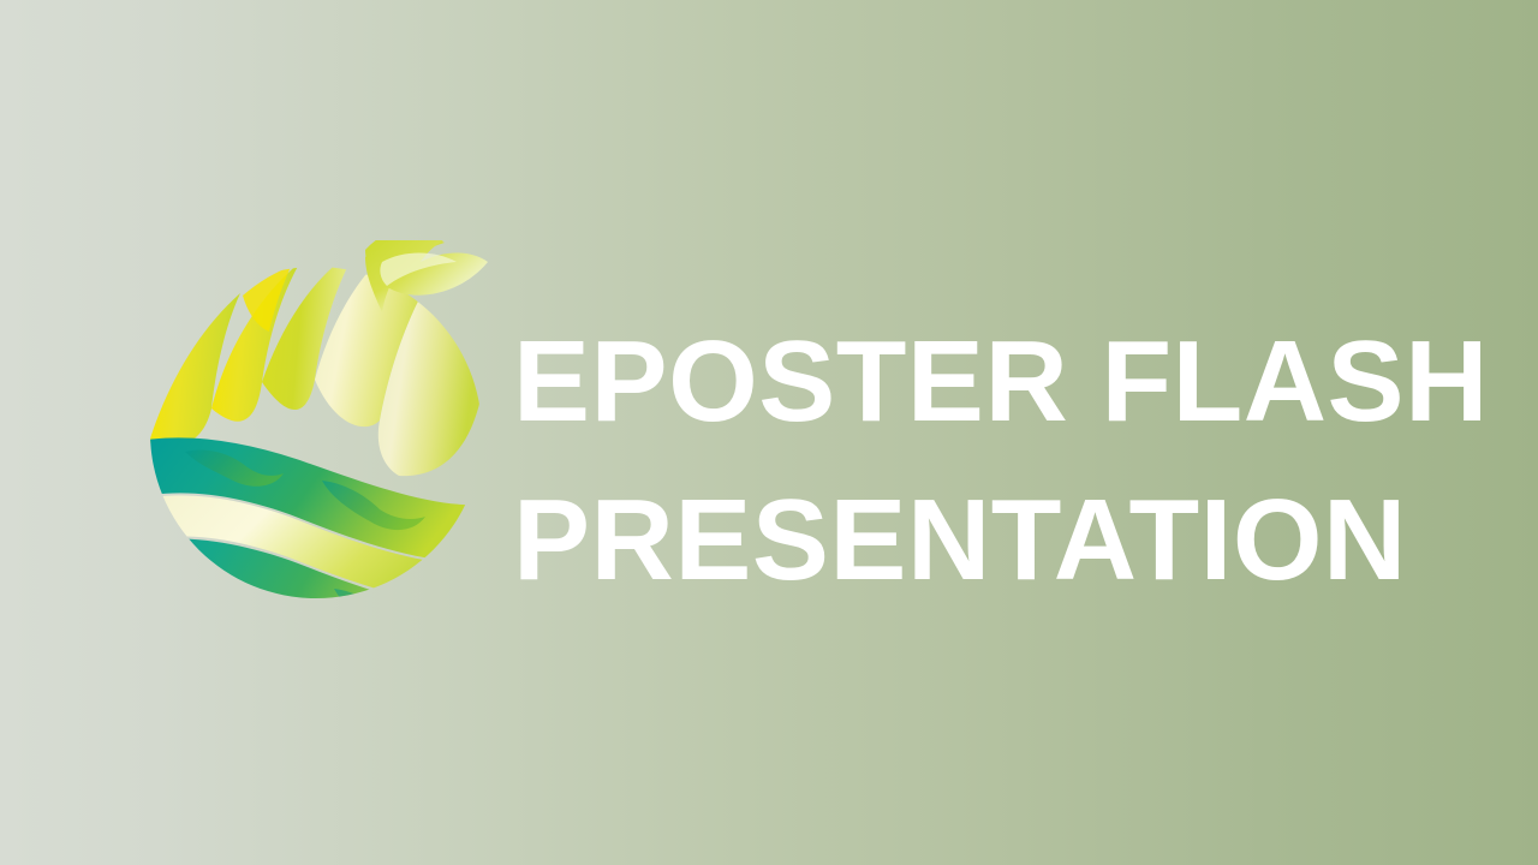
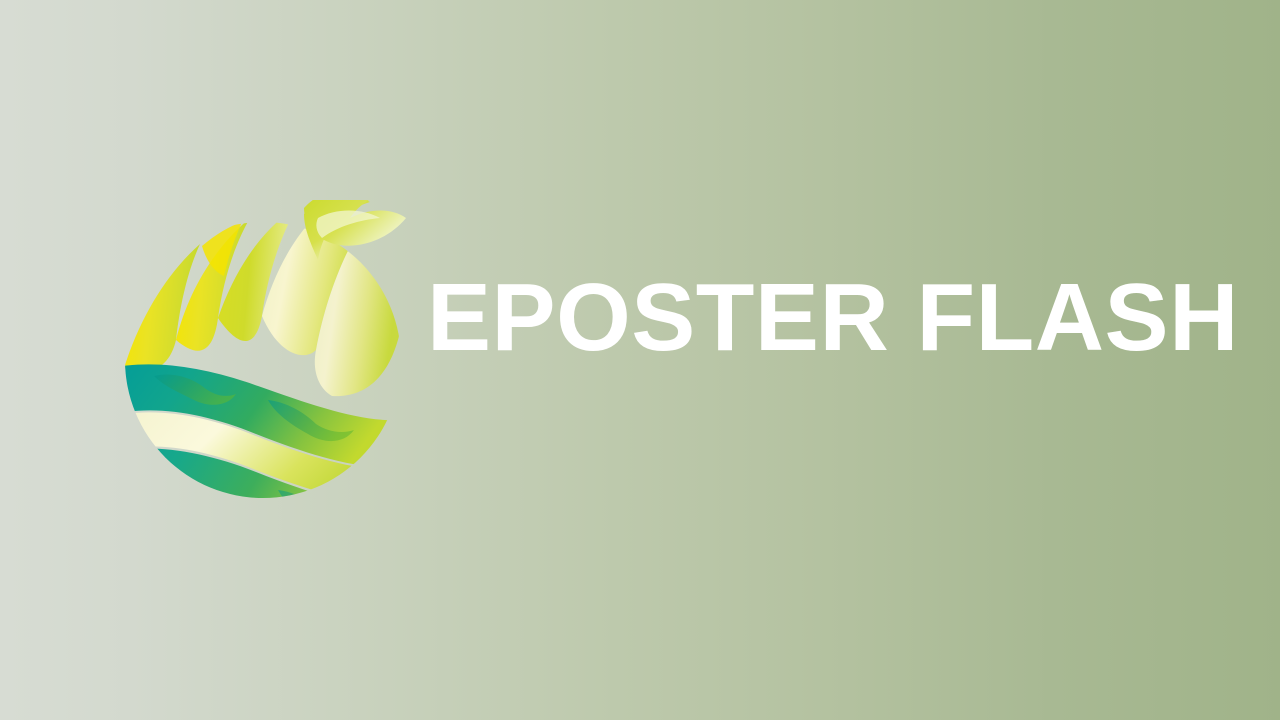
  EPOSTER FLASH
- PRESENTATION
